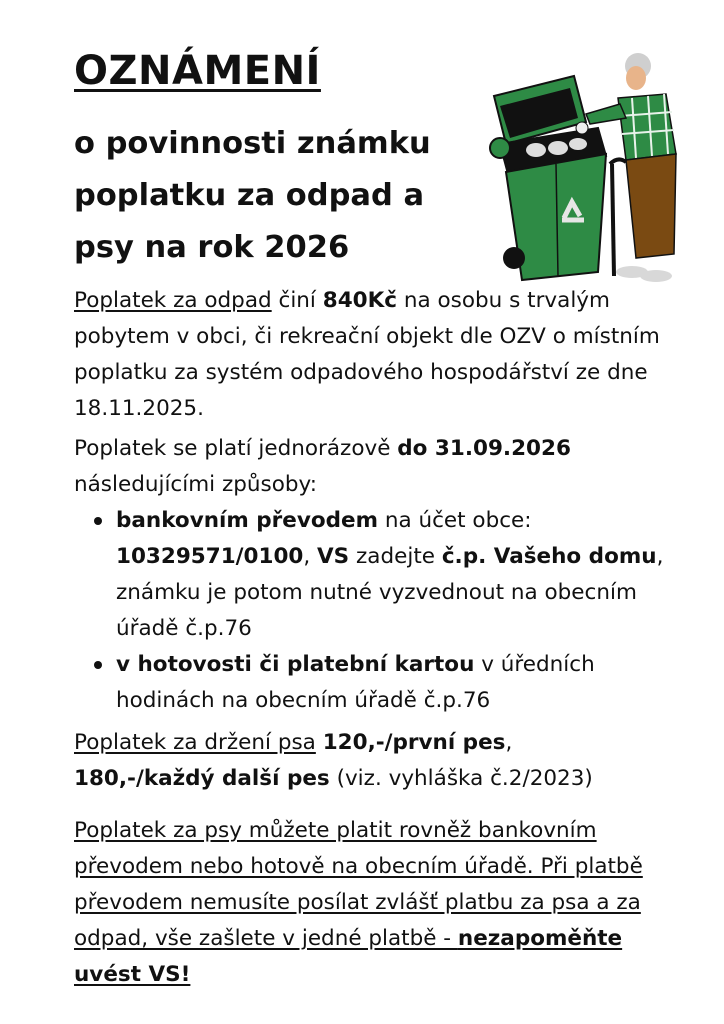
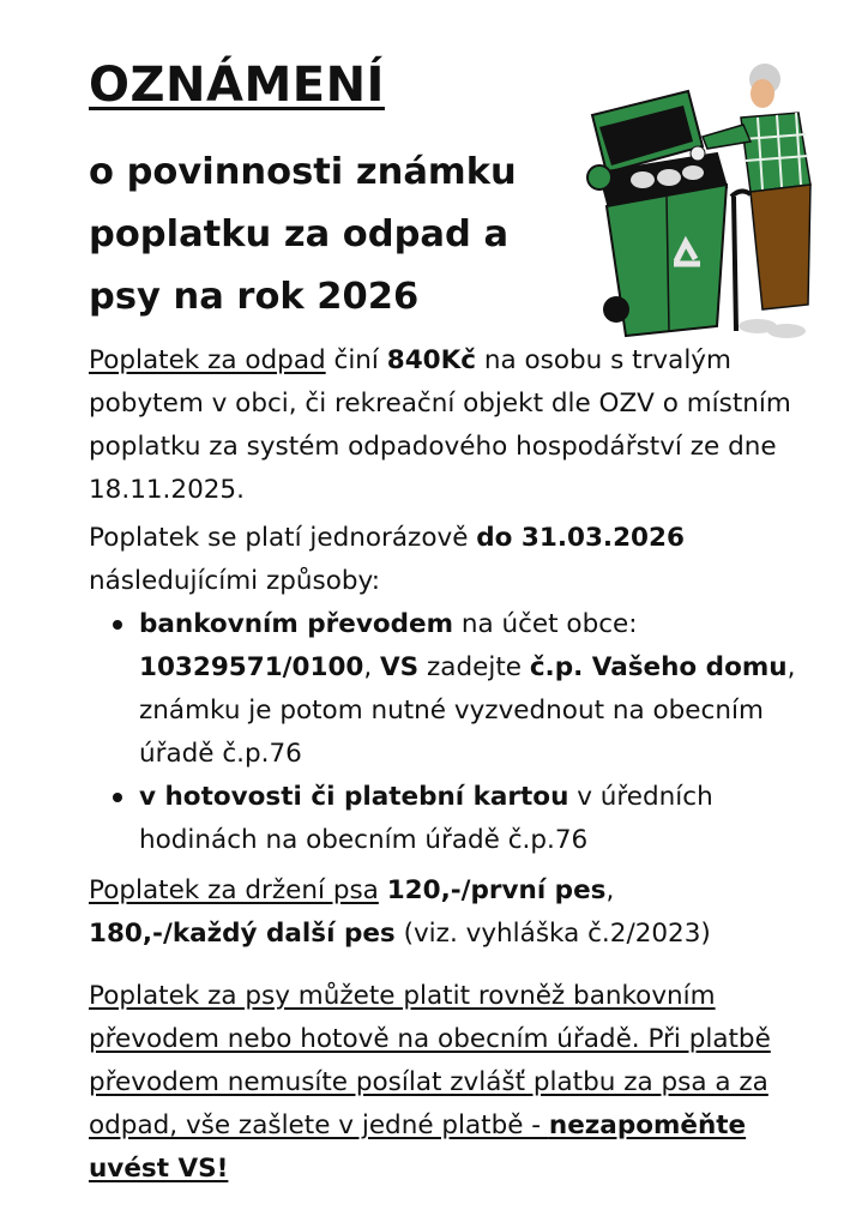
  OZNÁMENÍ
  o povinnosti známku poplatku za odpad a psy na rok 2026
  Poplatek za odpad činí 840Kč na osobu s trvalým pobytem v obci, či rekreační objekt dle OZV o místním poplatku za systém odpadového hospodářství ze dne 18.11.2025.
- Poplatek se platí jednorázově do 31.09.2026 následujícími způsoby:
+ Poplatek se platí jednorázově do 31.03.2026 následujícími způsoby:
  bankovním převodem na účet obce: 10329571/0100, VS zadejte č.p. Vašeho domu, známku je potom nutné vyzvednout na obecním úřadě č.p.76
  v hotovosti či platební kartou v úředních hodinách na obecním úřadě č.p.76
  Poplatek za držení psa 120,-/první pes,
  180,-/každý další pes (viz. vyhláška č.2/2023)
  Poplatek za psy můžete platit rovněž bankovním převodem nebo hotově na obecním úřadě. Při platbě převodem nemusíte posílat zvlášť platbu za psa a za odpad, vše zašlete v jedné platbě - nezapoměňte uvést VS!
